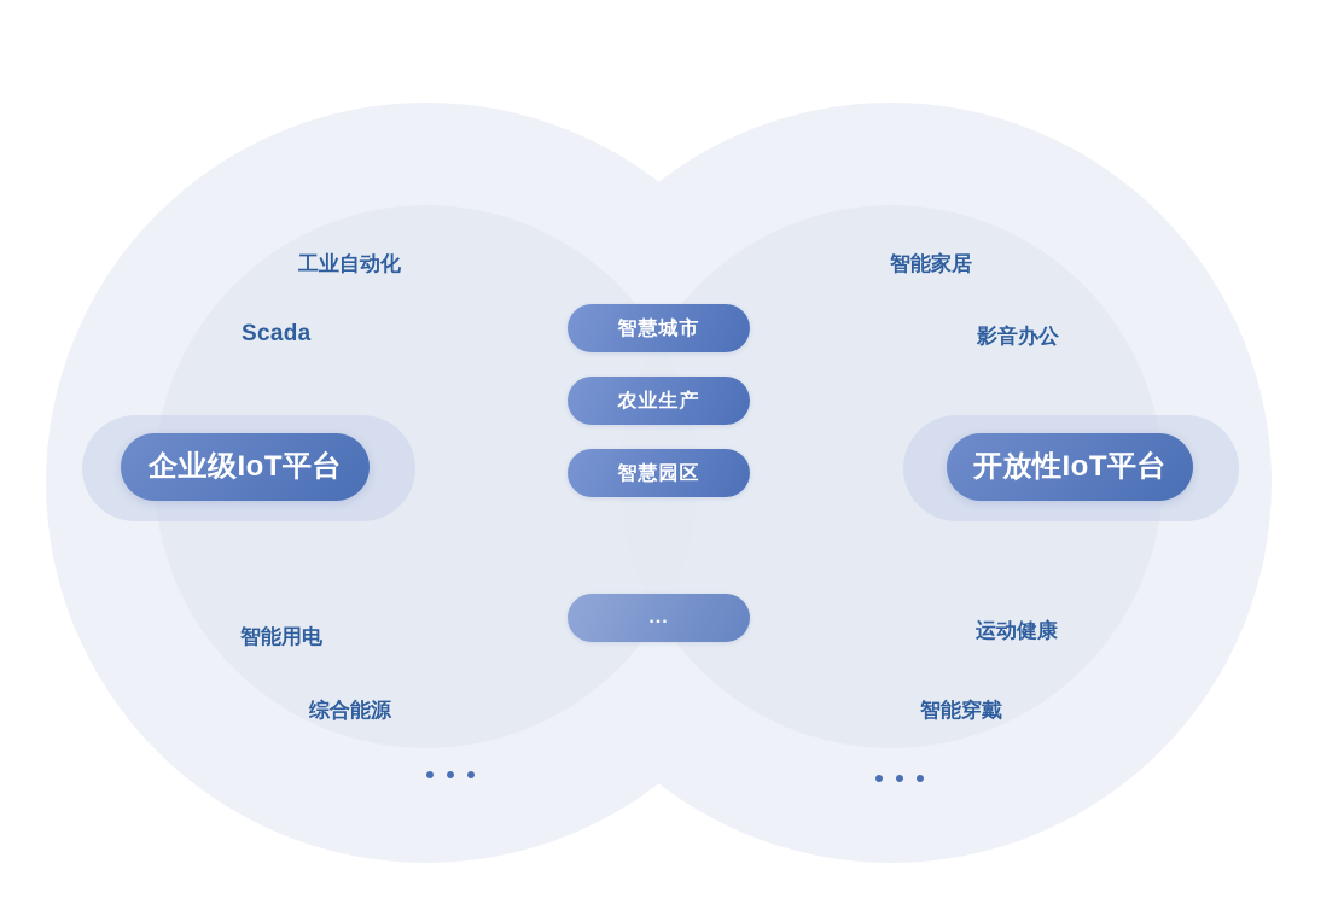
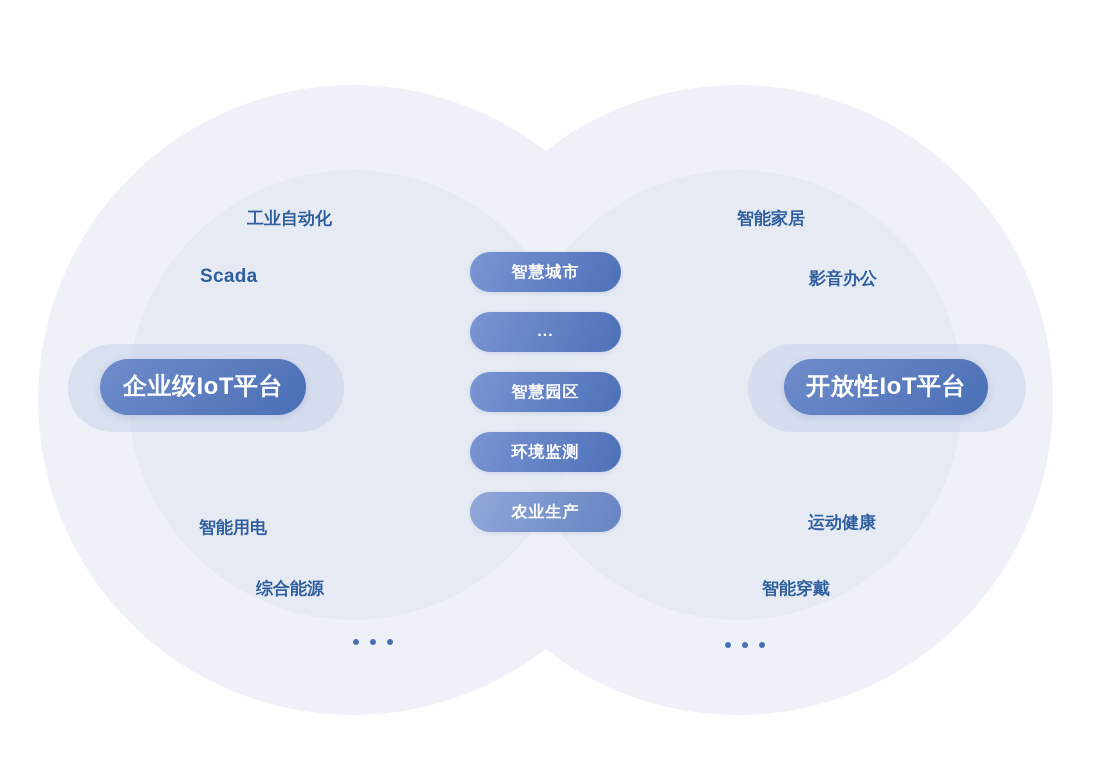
  工业自动化
  Scada
  智能用电
  综合能源
  企业级IoT平台
  智能家居
  影音办公
  运动健康
  智能穿戴
  开放性IoT平台
  智慧城市
- 农业生产
+ ...
  智慧园区
+ 环境监测
- ...
+ 农业生产
